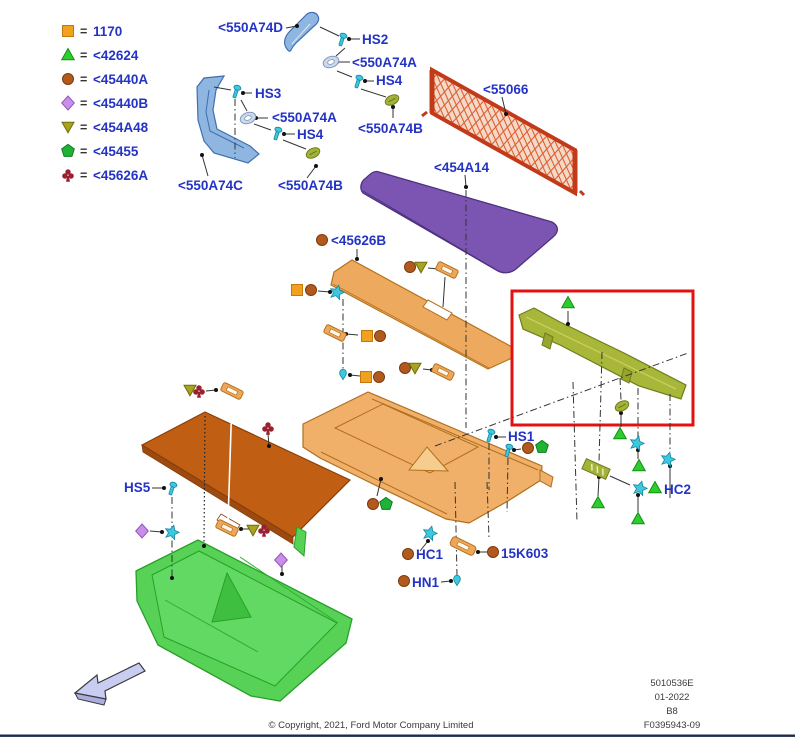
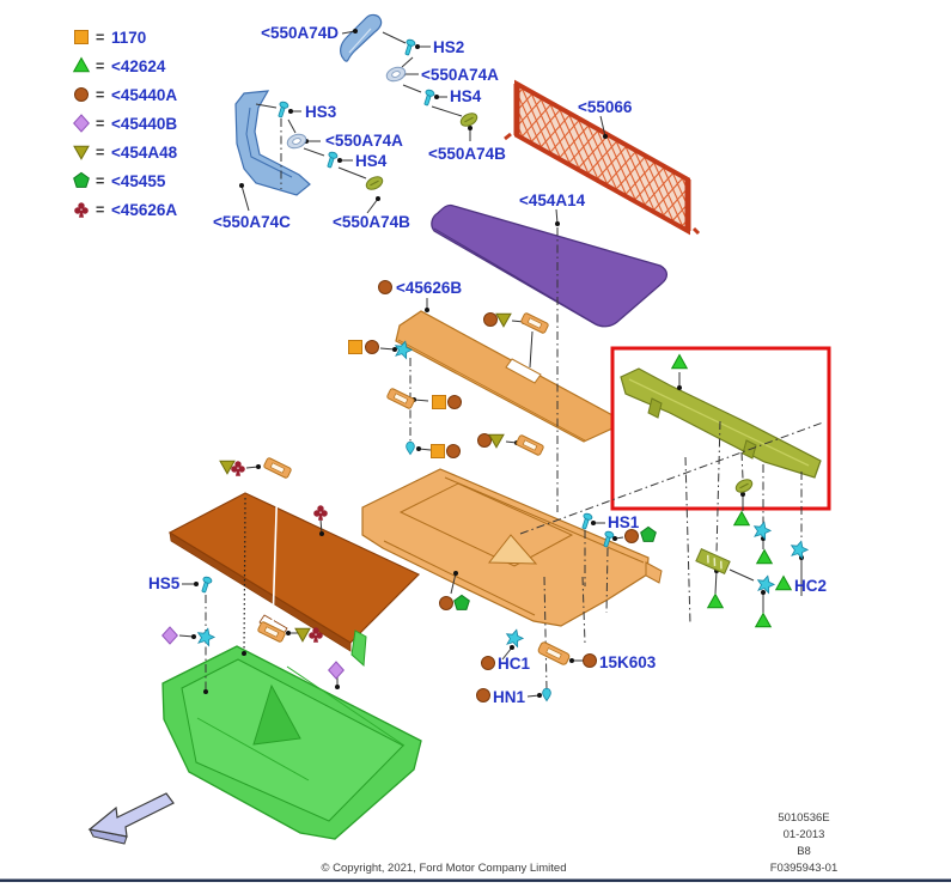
  =
  1170
  =
  <42624
  =
  <45440A
  =
  <45440B
  =
  <454A48
  =
  <45455
  =
  <45626A
  <550A74D
  HS2
  <550A74A
  HS4
  <55066
  <550A74B
  HS3
  <550A74A
  HS4
  <550A74C
  <550A74B
  <45626B
  <454A14
  HS1
  HS5
  HC1
  15K603
  HN1
  HC2
  © Copyright, 2021, Ford Motor Company Limited
  5010536E
- 01-2022
+ 01-2013
  B8
- F0395943-09
+ F0395943-01
